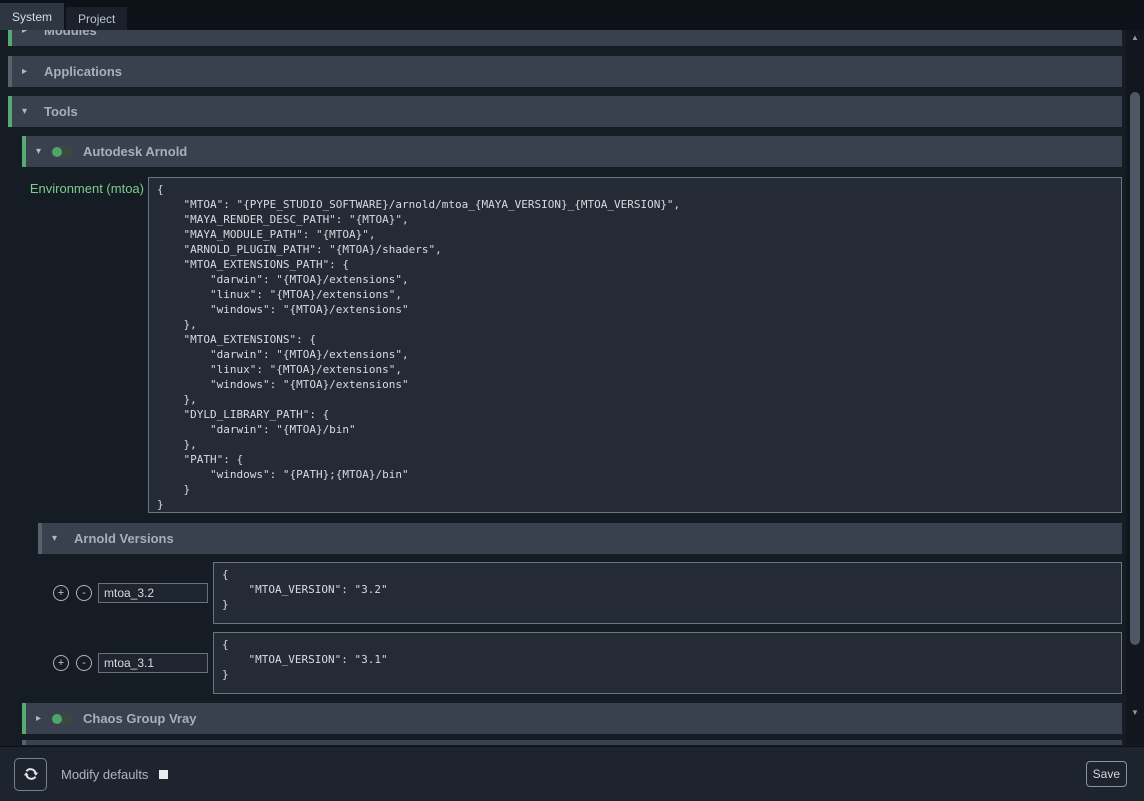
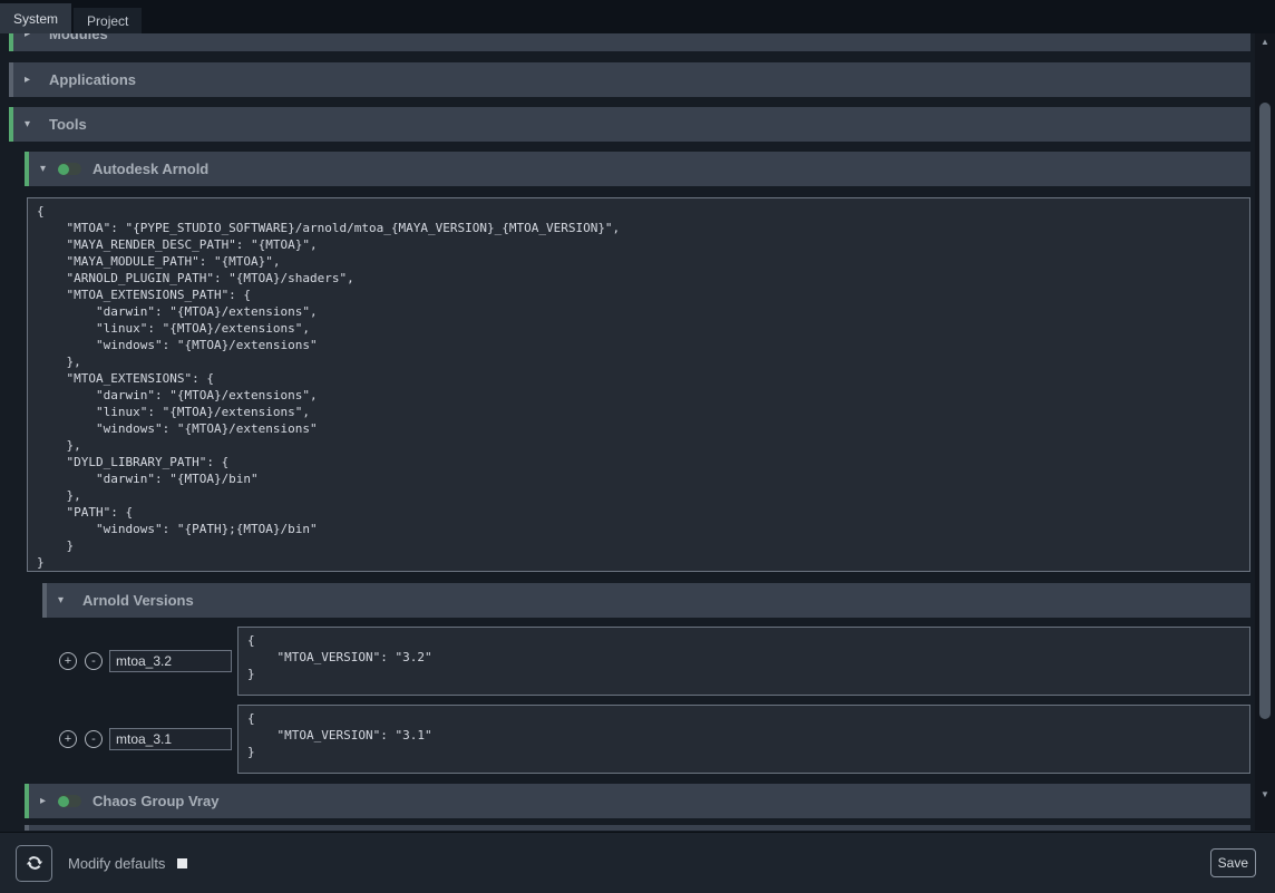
  System
  Project
  ▸
  Modules
  ▸
  Applications
  ▾
  Tools
  ▾
  Autodesk Arnold
- Environment (mtoa)
  {
  "MTOA": "{PYPE_STUDIO_SOFTWARE}/arnold/mtoa_{MAYA_VERSION}_{MTOA_VERSION}",
  "MAYA_RENDER_DESC_PATH": "{MTOA}",
  "MAYA_MODULE_PATH": "{MTOA}",
  "ARNOLD_PLUGIN_PATH": "{MTOA}/shaders",
  "MTOA_EXTENSIONS_PATH": {
  "darwin": "{MTOA}/extensions",
  "linux": "{MTOA}/extensions",
  "windows": "{MTOA}/extensions"
  },
  "MTOA_EXTENSIONS": {
  "darwin": "{MTOA}/extensions",
  "linux": "{MTOA}/extensions",
  "windows": "{MTOA}/extensions"
  },
  "DYLD_LIBRARY_PATH": {
  "darwin": "{MTOA}/bin"
  },
  "PATH": {
  "windows": "{PATH};{MTOA}/bin"
  }
  }
  ▾
  Arnold Versions
  +
  -
  mtoa_3.2
  {
  "MTOA_VERSION": "3.2"
  }
  +
  -
  mtoa_3.1
  {
  "MTOA_VERSION": "3.1"
  }
  ▸
  Chaos Group Vray
  ▲
  ▼
  Modify defaults
  Save
